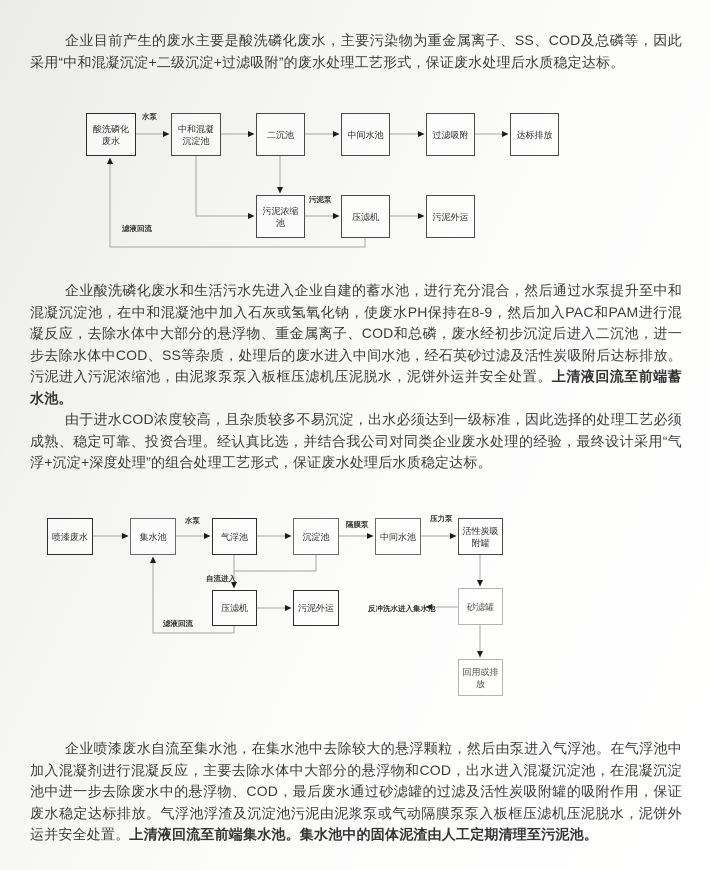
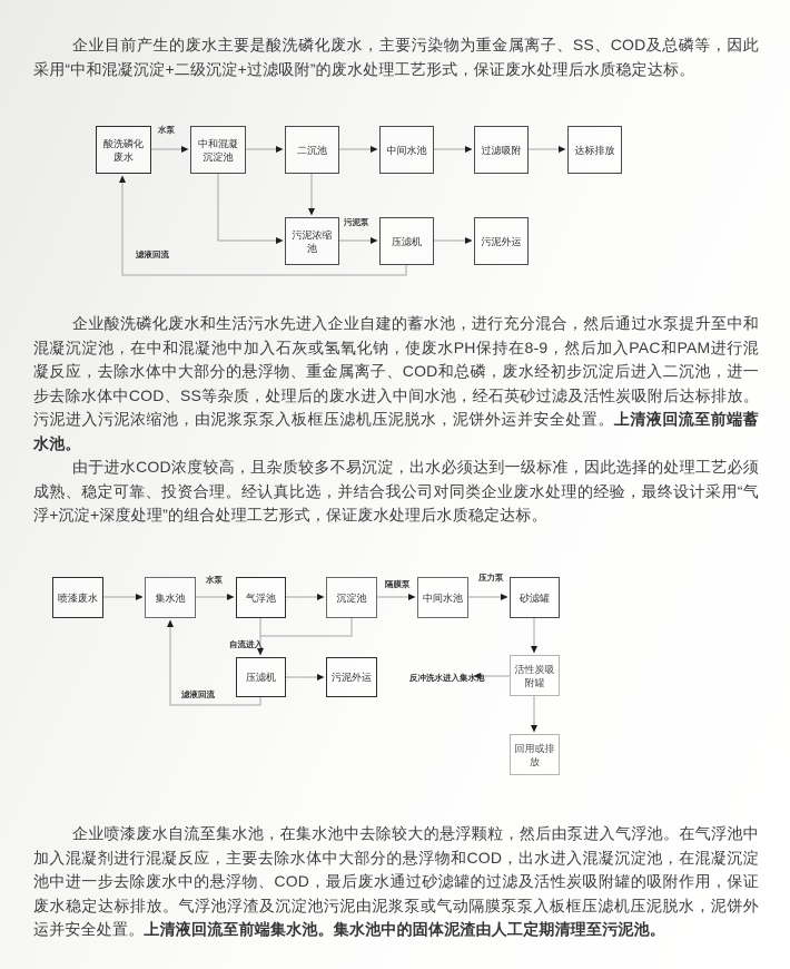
  企业目前产生的废水主要是酸洗磷化废水，主要污染物为重金属离子、SS、COD及总磷等，因此采用“中和混凝沉淀+二级沉淀+过滤吸附”的废水处理工艺形式，保证废水处理后水质稳定达标。
  酸洗磷化废水
  中和混凝沉淀池
  二沉池
  中间水池
  过滤吸附
  达标排放
  污泥浓缩池
  压滤机
  污泥外运
  水泵
  污泥泵
  滤液回流
  企业酸洗磷化废水和生活污水先进入企业自建的蓄水池，进行充分混合，然后通过水泵提升至中和混凝沉淀池，在中和混凝池中加入石灰或氢氧化钠，使废水PH保持在8-9，然后加入PAC和PAM进行混凝反应，去除水体中大部分的悬浮物、重金属离子、COD和总磷，废水经初步沉淀后进入二沉池，进一步去除水体中COD、SS等杂质，处理后的废水进入中间水池，经石英砂过滤及活性炭吸附后达标排放。污泥进入污泥浓缩池，由泥浆泵泵入板框压滤机压泥脱水，泥饼外运并安全处置。上清液回流至前端蓄水池。
  由于进水COD浓度较高，且杂质较多不易沉淀，出水必须达到一级标准，因此选择的处理工艺必须成熟、稳定可靠、投资合理。经认真比选，并结合我公司对同类企业废水处理的经验，最终设计采用“气浮+沉淀+深度处理”的组合处理工艺形式，保证废水处理后水质稳定达标。
  喷漆废水
  集水池
  气浮池
  沉淀池
  中间水池
- 活性炭吸附罐
+ 砂滤罐
  压滤机
  污泥外运
- 砂滤罐
+ 活性炭吸附罐
  回用或排放
  水泵
  隔膜泵
  压力泵
  自流进入
  滤液回流
  反冲洗水进入集水池
  企业喷漆废水自流至集水池，在集水池中去除较大的悬浮颗粒，然后由泵进入气浮池。在气浮池中加入混凝剂进行混凝反应，主要去除水体中大部分的悬浮物和COD，出水进入混凝沉淀池，在混凝沉淀池中进一步去除废水中的悬浮物、COD，最后废水通过砂滤罐的过滤及活性炭吸附罐的吸附作用，保证废水稳定达标排放。气浮池浮渣及沉淀池污泥由泥浆泵或气动隔膜泵泵入板框压滤机压泥脱水，泥饼外运并安全处置。上清液回流至前端集水池。集水池中的固体泥渣由人工定期清理至污泥池。
